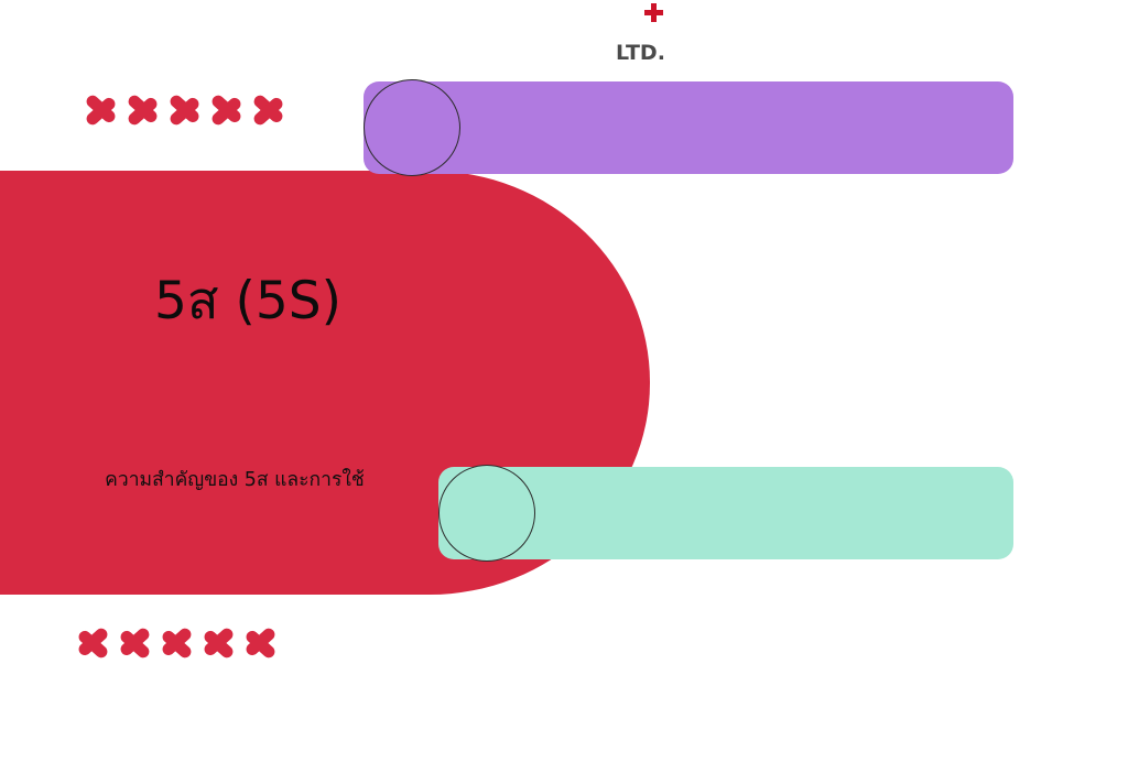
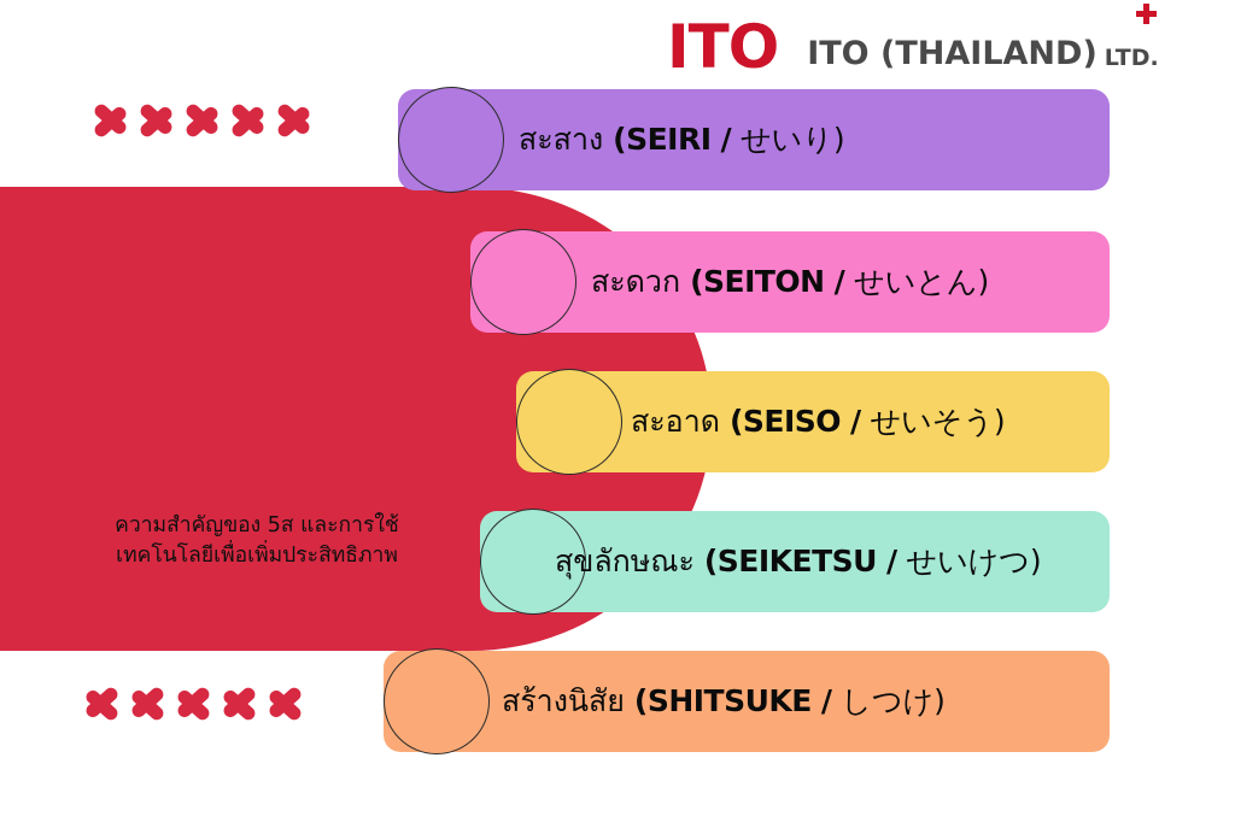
+ ITO
+ ITO (THAILAND)
  LTD.
- 5ส (5S)
  ความสำคัญของ 5ส และการใช้
+ เทคโนโลยีเพื่อเพิ่มประสิทธิภาพ
+ สะสาง (SEIRI / せいり)
+ สะดวก (SEITON / せいとん)
+ สะอาด (SEISO / せいそう)
+ สุขลักษณะ (SEIKETSU / せいけつ)
+ สร้างนิสัย (SHITSUKE / しつけ)
